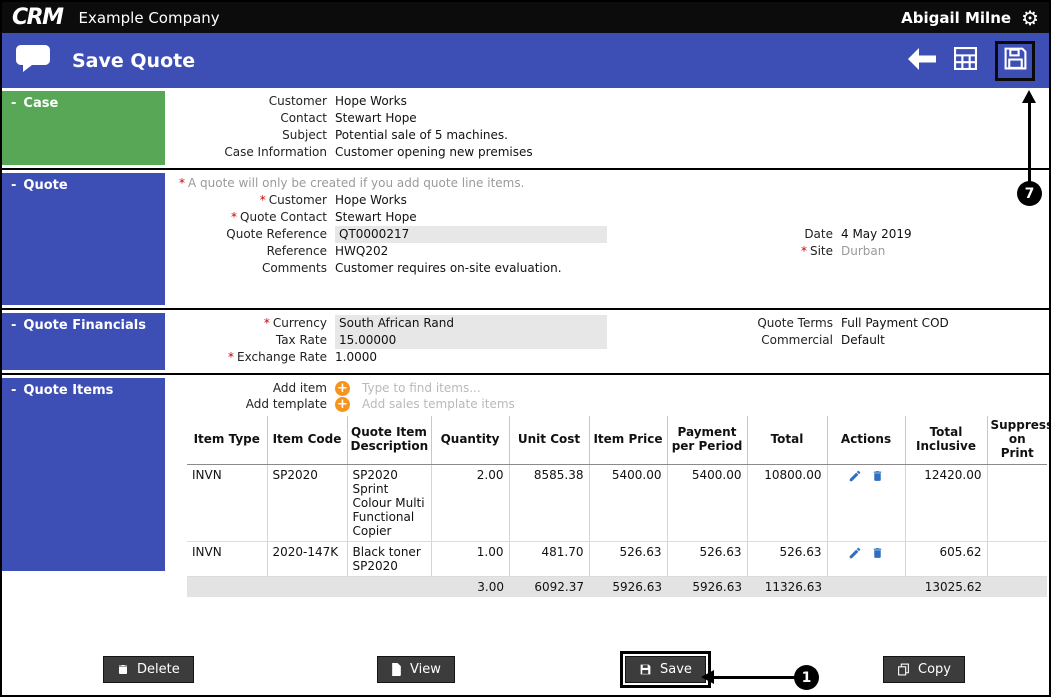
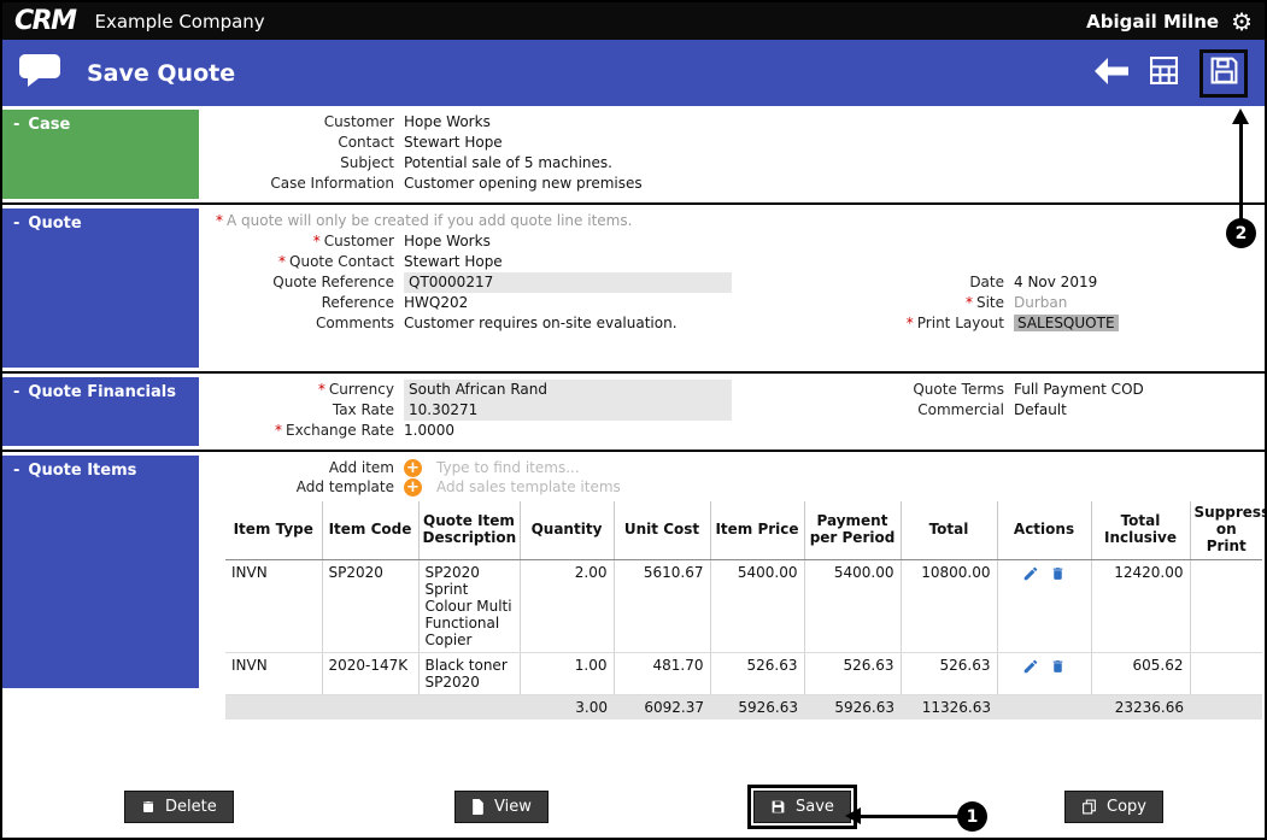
  CRM
  Example Company
  Abigail Milne
  ⚙
  Save Quote
  - Case
  Customer
  Hope Works
  Contact
  Stewart Hope
  Subject
  Potential sale of 5 machines.
  Case Information
  Customer opening new premises
  - Quote
  * A quote will only be created if you add quote line items.
  * Customer
  Hope Works
  * Quote Contact
  Stewart Hope
  Quote Reference
  QT0000217
  Reference
  HWQ202
  Comments
  Customer requires on-site evaluation.
  Date
- 4 May 2019
+ 4 Nov 2019
  * Site
  Durban
+ * Print Layout
+ SALESQUOTE
  - Quote Financials
  * Currency
  South African Rand
  Tax Rate
- 15.00000
+ 10.30271
  * Exchange Rate
  1.0000
  Quote Terms
  Full Payment COD
  Commercial
  Default
  - Quote Items
  Add item
  +
  Type to find items...
  Add template
  +
  Add sales template items
  Item Type	Item Code	Quote Item Description	Quantity	Unit Cost	Item Price	Payment per Period	Total	Actions	Total Inclusive	Suppres on Print
- INVN	SP2020	SP2020 Sprint Colour Multi Functional Copier	2.00	8585.38	5400.00	5400.00	10800.00		12420.00
+ INVN	SP2020	SP2020 Sprint Colour Multi Functional Copier	2.00	5610.67	5400.00	5400.00	10800.00		12420.00
  INVN	2020-147K	Black toner SP2020	1.00	481.70	526.63	526.63	526.63		605.62
- 			3.00	6092.37	5926.63	5926.63	11326.63		13025.62
+ 			3.00	6092.37	5926.63	5926.63	11326.63		23236.66
  Delete
  View
  Save
  Copy
- 7
+ 2
  1
